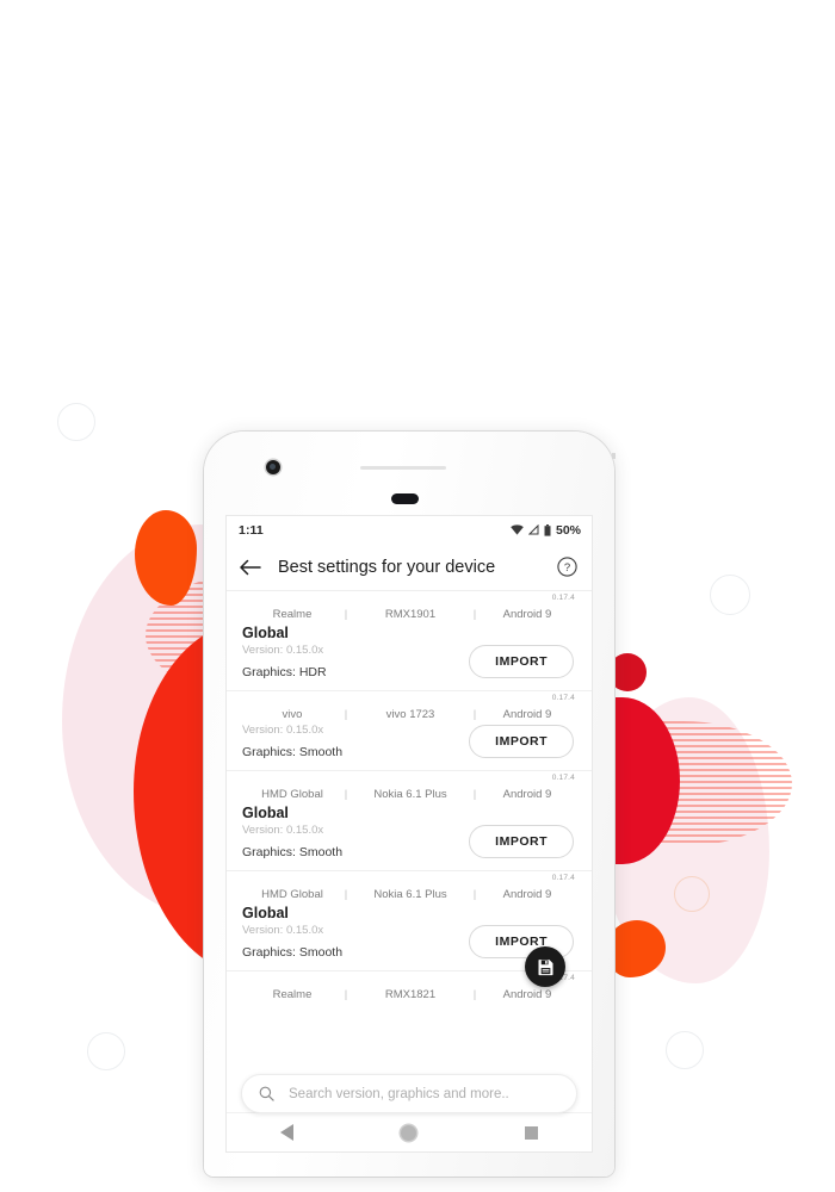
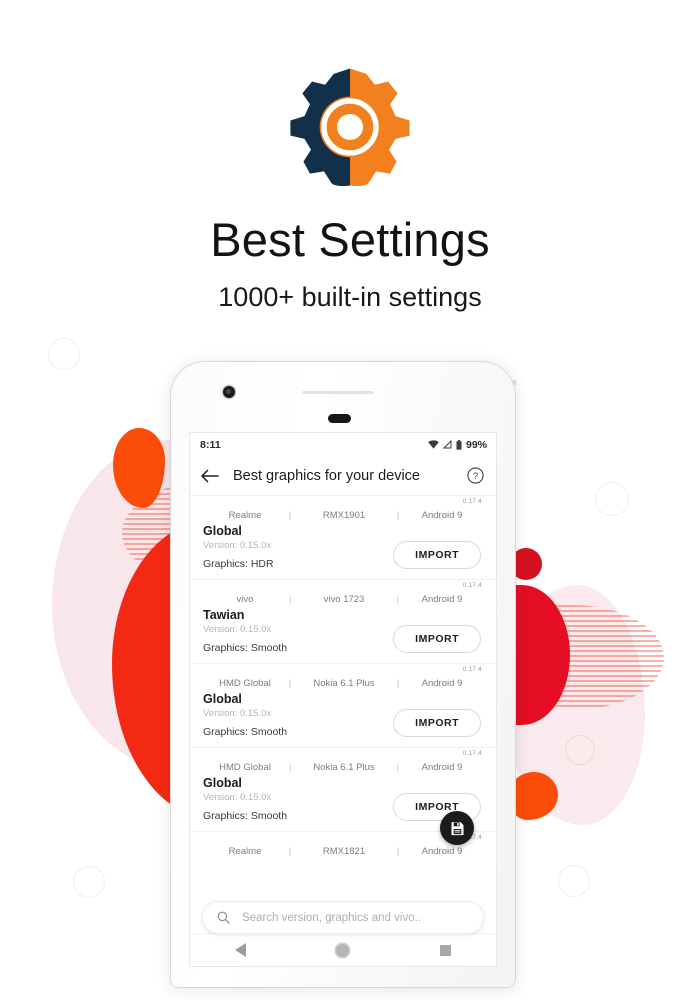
+ Best Settings
+ 1000+ built-in settings
- 1:11
+ 8:11
- 50%
+ 99%
- Best settings for your device
+ Best graphics for your device
  ?
  Realme
  |
  RMX1901
  |
  Android 9
  Global
  Version: 0.15.0x
  Graphics: HDR
  IMPORT
  vivo
  |
  vivo 1723
  |
  Android 9
+ Tawian
  Version: 0.15.0x
  Graphics: Smooth
  IMPORT
  HMD Global
  |
  Nokia 6.1 Plus
  |
  Android 9
  Global
  Version: 0.15.0x
  Graphics: Smooth
  IMPORT
  HMD Global
  |
  Nokia 6.1 Plus
  |
  Android 9
  Global
  Version: 0.15.0x
  Graphics: Smooth
  IMPORT
  Realme
  |
  RMX1821
  |
  Android 9
- Search version, graphics and more..
+ Search version, graphics and vivo..
